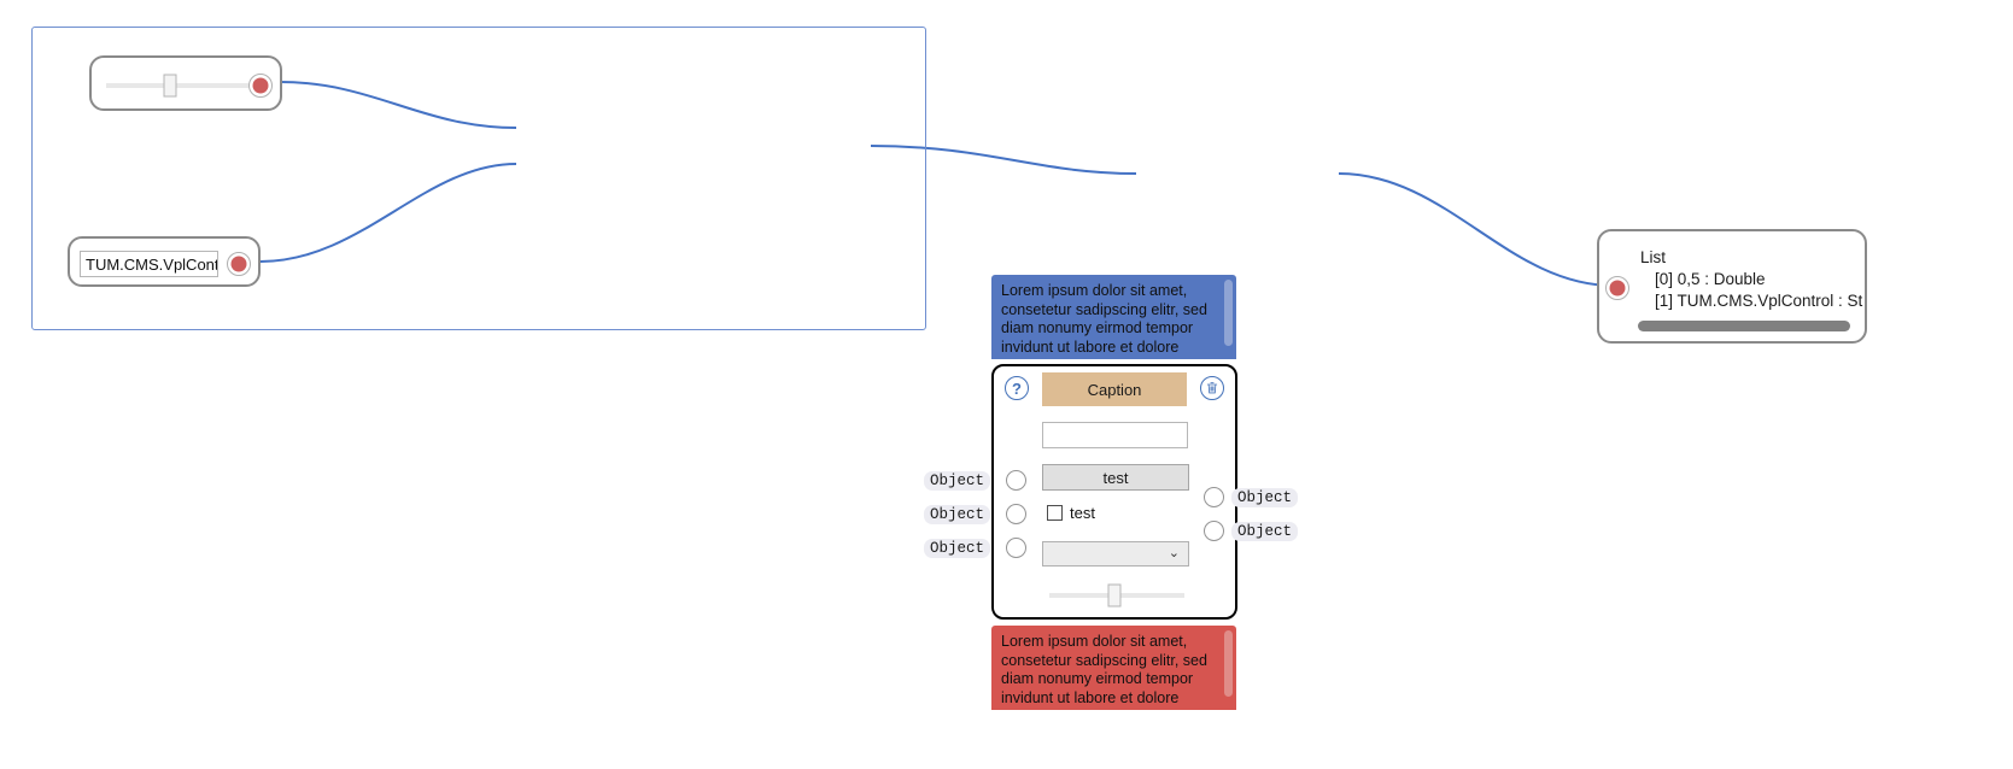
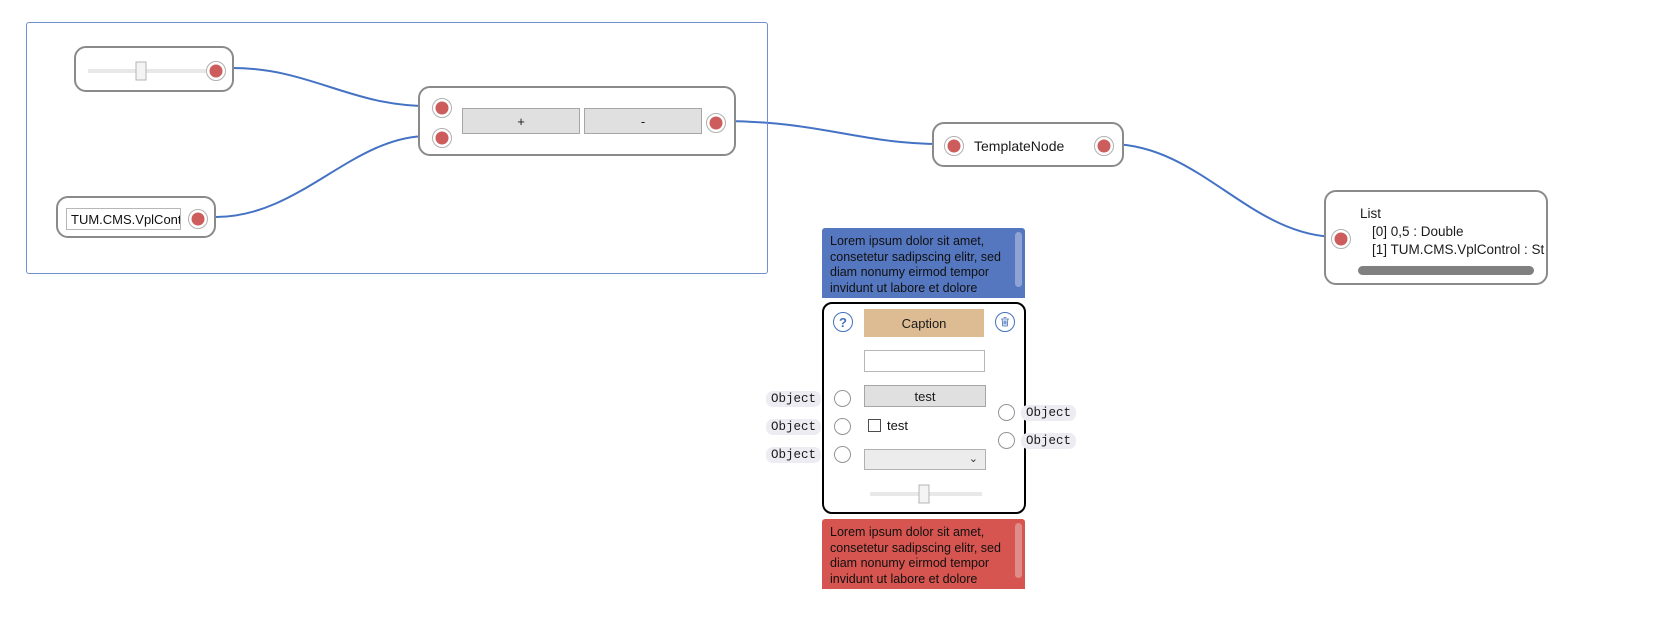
  TUM.CMS.VplCont
+ +
+ -
+ TemplateNode
  List
  [0] 0,5 : Double
  [1] TUM.CMS.VplControl : St
  Lorem ipsum dolor sit amet, consetetur sadipscing elitr, sed diam nonumy eirmod tempor invidunt ut labore et dolore
  ?
  Caption
  test
  test
  ⌄
  Object
  Object
  Object
  Object
  Object
  Lorem ipsum dolor sit amet, consetetur sadipscing elitr, sed diam nonumy eirmod tempor invidunt ut labore et dolore
